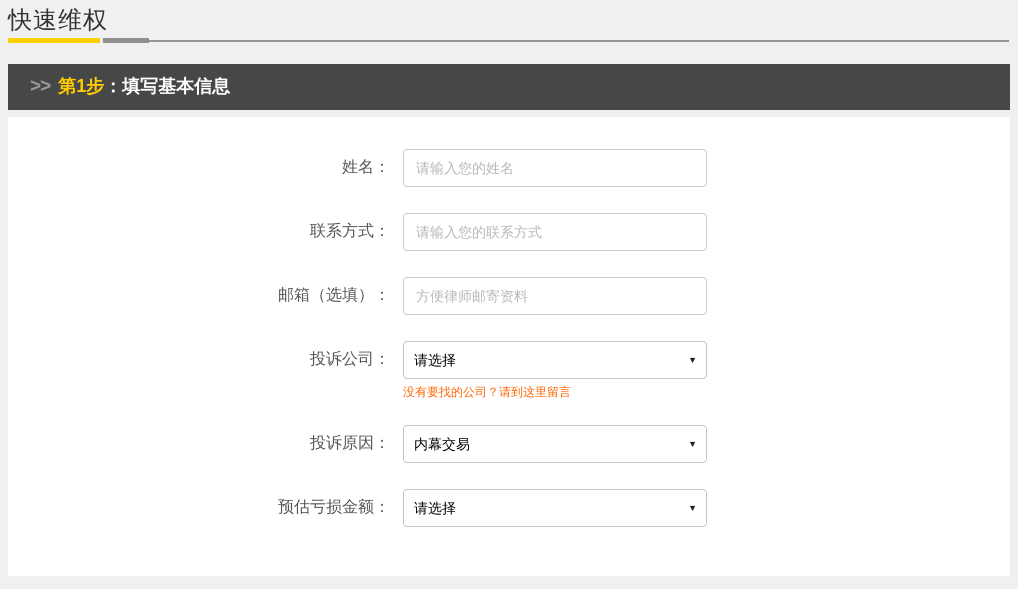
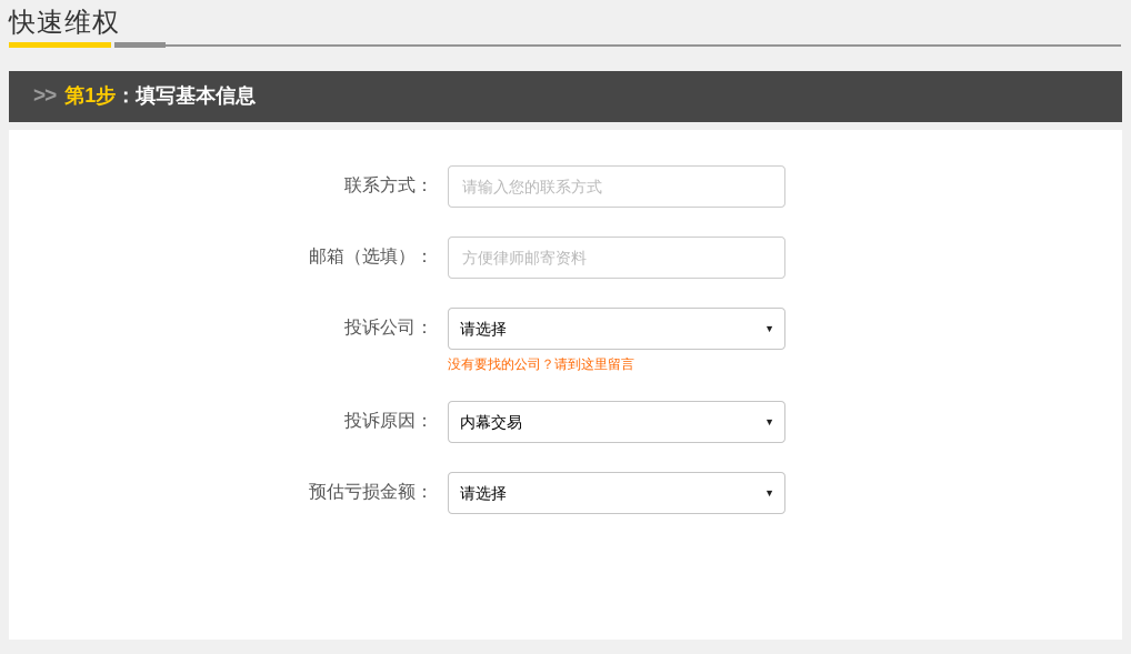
  快速维权
  >>
  第1步
  ：
  填写基本信息
- 姓名：
- 请输入您的姓名
  联系方式：
  请输入您的联系方式
  邮箱（选填）：
  方便律师邮寄资料
  投诉公司：
  请选择
  ▼
  没有要找的公司？请到这里留言
  投诉原因：
  内幕交易
  ▼
  预估亏损金额：
  请选择
  ▼
